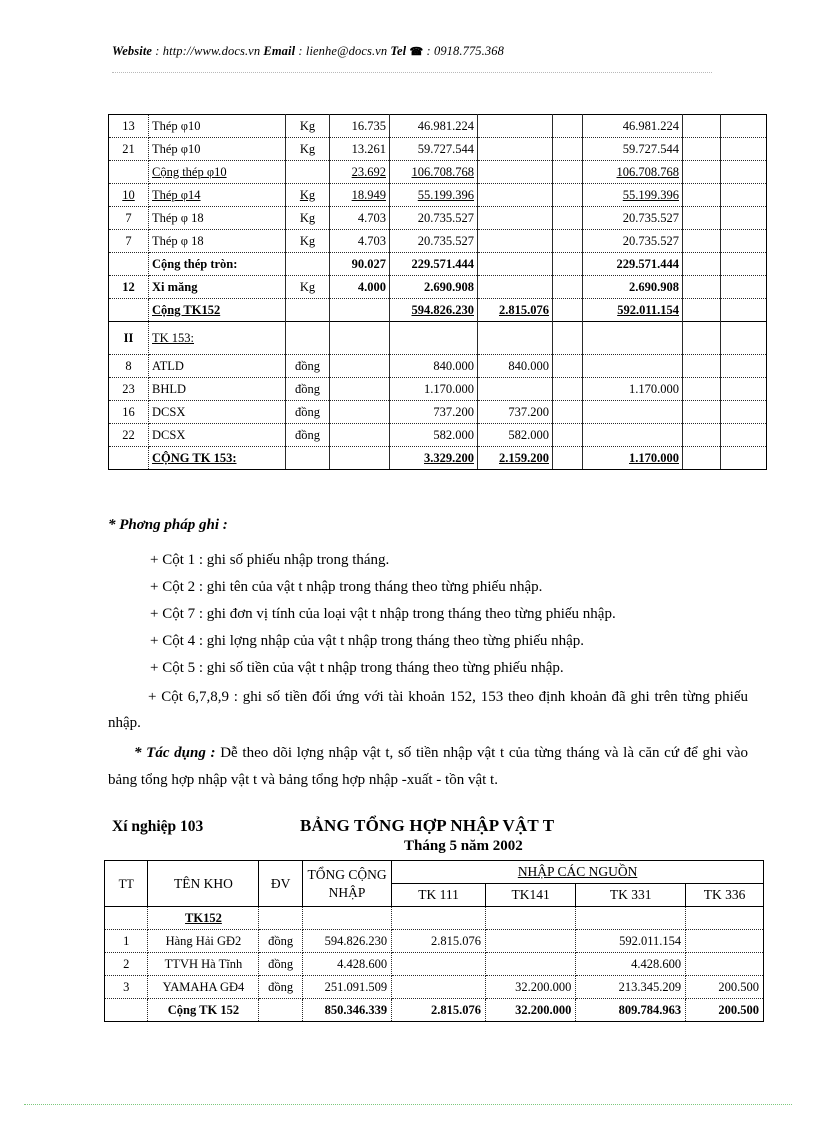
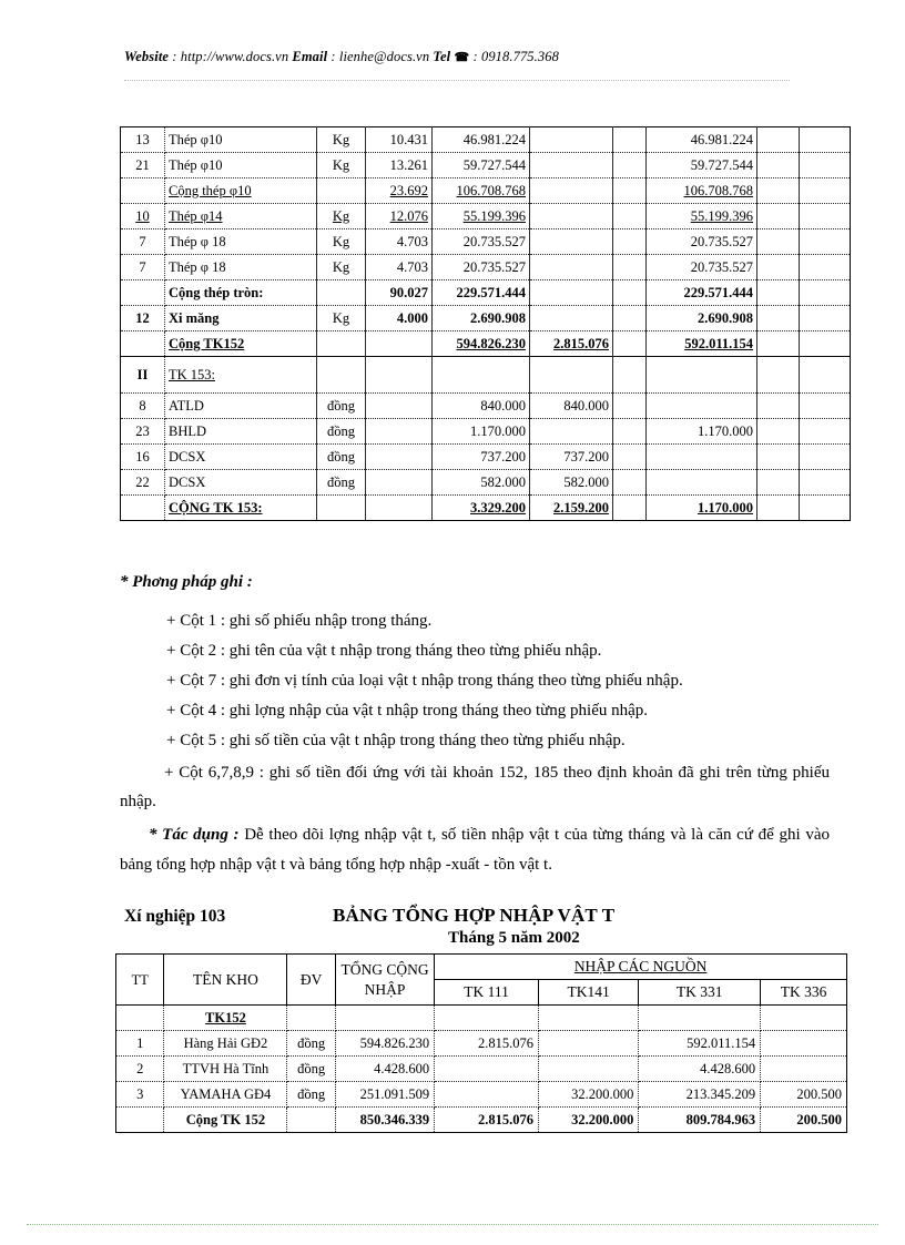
  Website : http://www.docs.vn Email : lienhe@docs.vn Tel ☎ : 0918.775.368
- 13	Thép φ10	Kg	16.735	46.981.224			46.981.224
+ 13	Thép φ10	Kg	10.431	46.981.224			46.981.224
  21	Thép φ10	Kg	13.261	59.727.544			59.727.544
  	Cộng thép φ10		23.692	106.708.768			106.708.768
- 10	Thép φ14	Kg	18.949	55.199.396			55.199.396
+ 10	Thép φ14	Kg	12.076	55.199.396			55.199.396
  7	Thép φ 18	Kg	4.703	20.735.527			20.735.527
  7	Thép φ 18	Kg	4.703	20.735.527			20.735.527
  	Cộng thép tròn:		90.027	229.571.444			229.571.444
  12	Xi măng	Kg	4.000	2.690.908			2.690.908
  	Cộng TK152			594.826.230	2.815.076		592.011.154
  II	TK 153:
  8	ATLD	đồng		840.000	840.000
  23	BHLD	đồng		1.170.000			1.170.000
  16	DCSX	đồng		737.200	737.200
  22	DCSX	đồng		582.000	582.000
  	CỘNG TK 153:			3.329.200	2.159.200		1.170.000
  * Phơng pháp ghi :
  + Cột 1 : ghi số phiếu nhập trong tháng.
  + Cột 2 : ghi tên của vật t nhập trong tháng theo từng phiếu nhập.
  + Cột 7 : ghi đơn vị tính của loại vật t nhập trong tháng theo từng phiếu nhập.
  + Cột 4 : ghi lợng nhập của vật t nhập trong tháng theo từng phiếu nhập.
  + Cột 5 : ghi số tiền của vật t nhập trong tháng theo từng phiếu nhập.
- + Cột 6,7,8,9 : ghi số tiền đối ứng với tài khoản 152, 153 theo định khoản đã ghi trên từng phiếu nhập.
+ + Cột 6,7,8,9 : ghi số tiền đối ứng với tài khoản 152, 185 theo định khoản đã ghi trên từng phiếu nhập.
  * Tác dụng : Dễ theo dõi lợng nhập vật t, số tiền nhập vật t của từng tháng và là căn cứ để ghi vào bảng tổng hợp nhập vật t và bảng tổng hợp nhập -xuất - tồn vật t.
  Xí nghiệp 103
  BẢNG TỔNG HỢP NHẬP VẬT T
  Tháng 5 năm 2002
  TT	TÊN KHO	ĐV	TỔNG CỘNG NHẬP	NHẬP CÁC NGUỒN
  TK 111	TK141	TK 331	TK 336
  	TK152
  1	Hàng Hải GĐ2	đồng	594.826.230	2.815.076		592.011.154
  2	TTVH Hà Tĩnh	đồng	4.428.600			4.428.600
  3	YAMAHA GĐ4	đồng	251.091.509		32.200.000	213.345.209	200.500
  	Cộng TK 152		850.346.339	2.815.076	32.200.000	809.784.963	200.500
